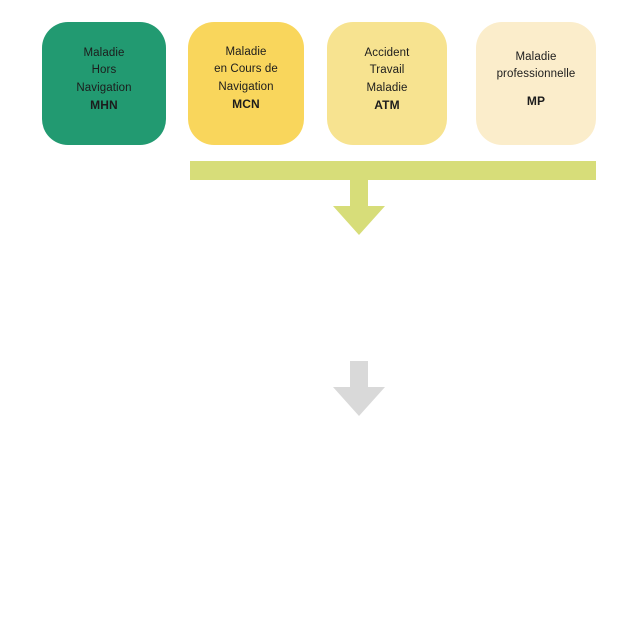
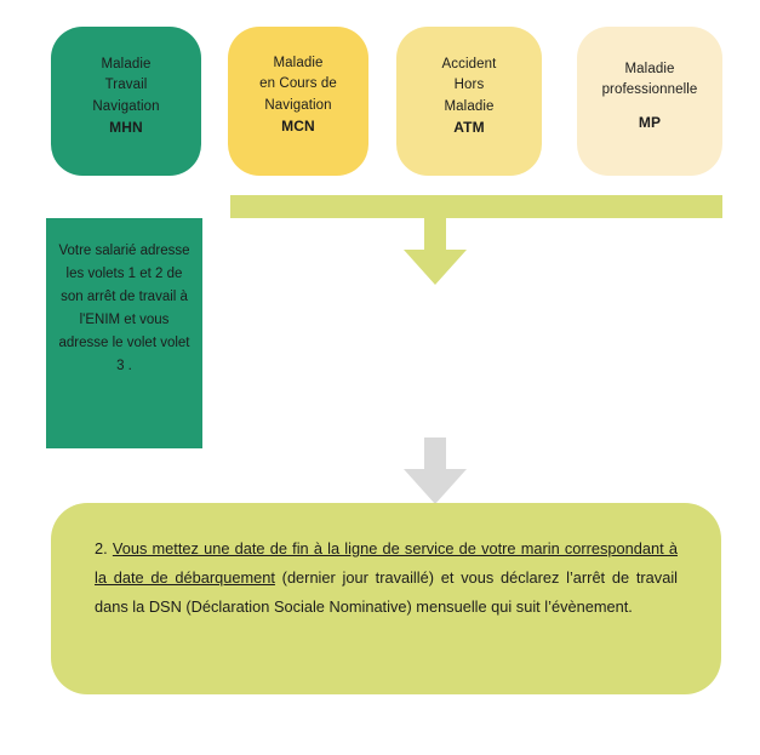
  Maladie
- Hors
+ Travail
  Navigation
  MHN
  Maladie
  en Cours de
  Navigation
  MCN
  Accident
- Travail
+ Hors
  Maladie
  ATM
  Maladie
  professionnelle
  MP
+ Votre salarié adresse les volets 1 et 2 de son arrêt de travail à l'ENIM et vous adresse le volet volet 3 .
+ 2. Vous mettez une date de fin à la ligne de service de votre marin correspondant à la date de débarquement (dernier jour travaillé) et vous déclarez l’arrêt de travail dans la DSN (Déclaration Sociale Nominative) mensuelle qui suit l’évènement.
